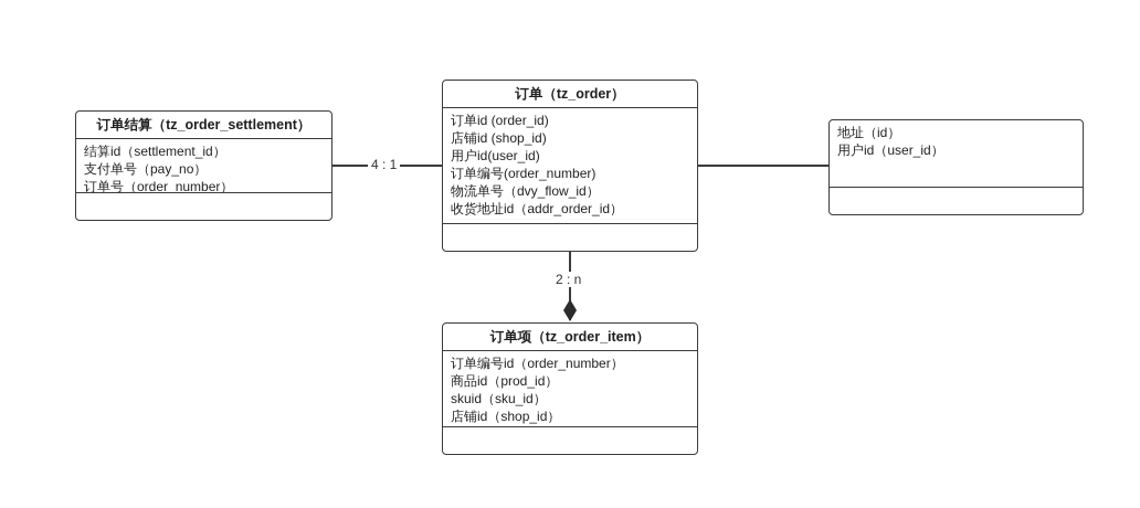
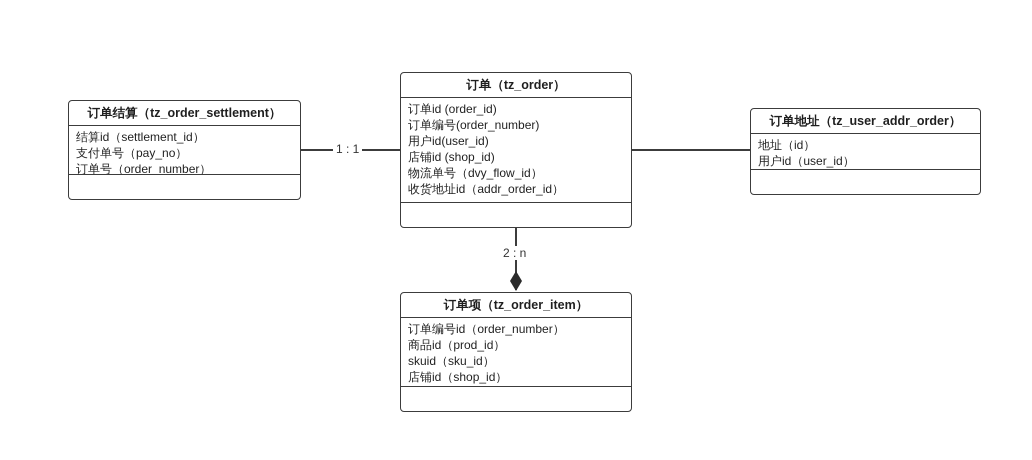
- 4 : 1
+ 1 : 1
  2 : n
  订单结算（tz_order_settlement）
  结算id（settlement_id）
  支付单号（pay_no）
  订单号（order_number）
  订单（tz_order）
  订单id (order_id)
- 店铺id (shop_id)
+ 订单编号(order_number)
  用户id(user_id)
- 订单编号(order_number)
+ 店铺id (shop_id)
  物流单号（dvy_flow_id）
  收货地址id（addr_order_id）
+ 订单地址（tz_user_addr_order）
  地址（id）
  用户id（user_id）
  订单项（tz_order_item）
  订单编号id（order_number）
  商品id（prod_id）
  skuid（sku_id）
  店铺id（shop_id）
